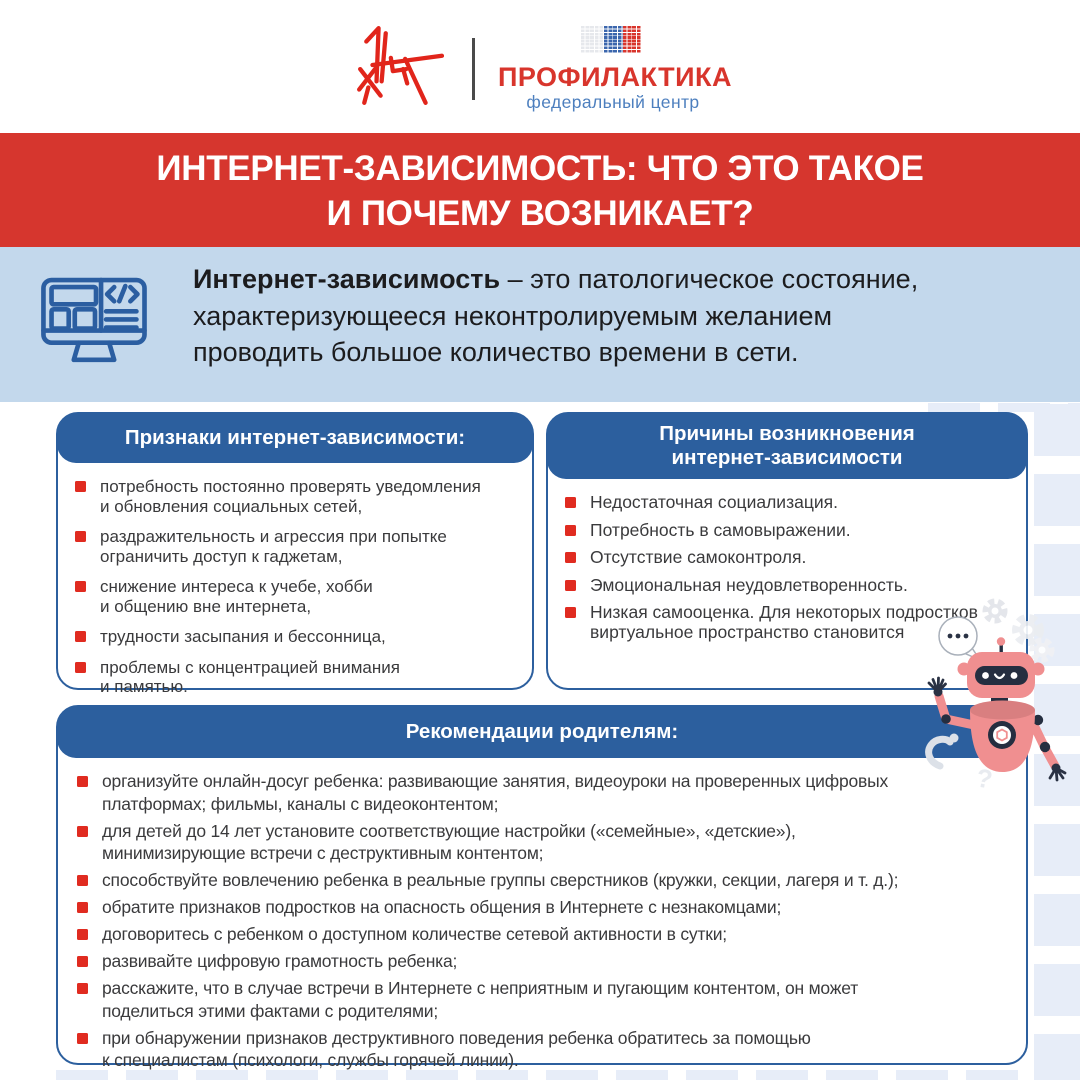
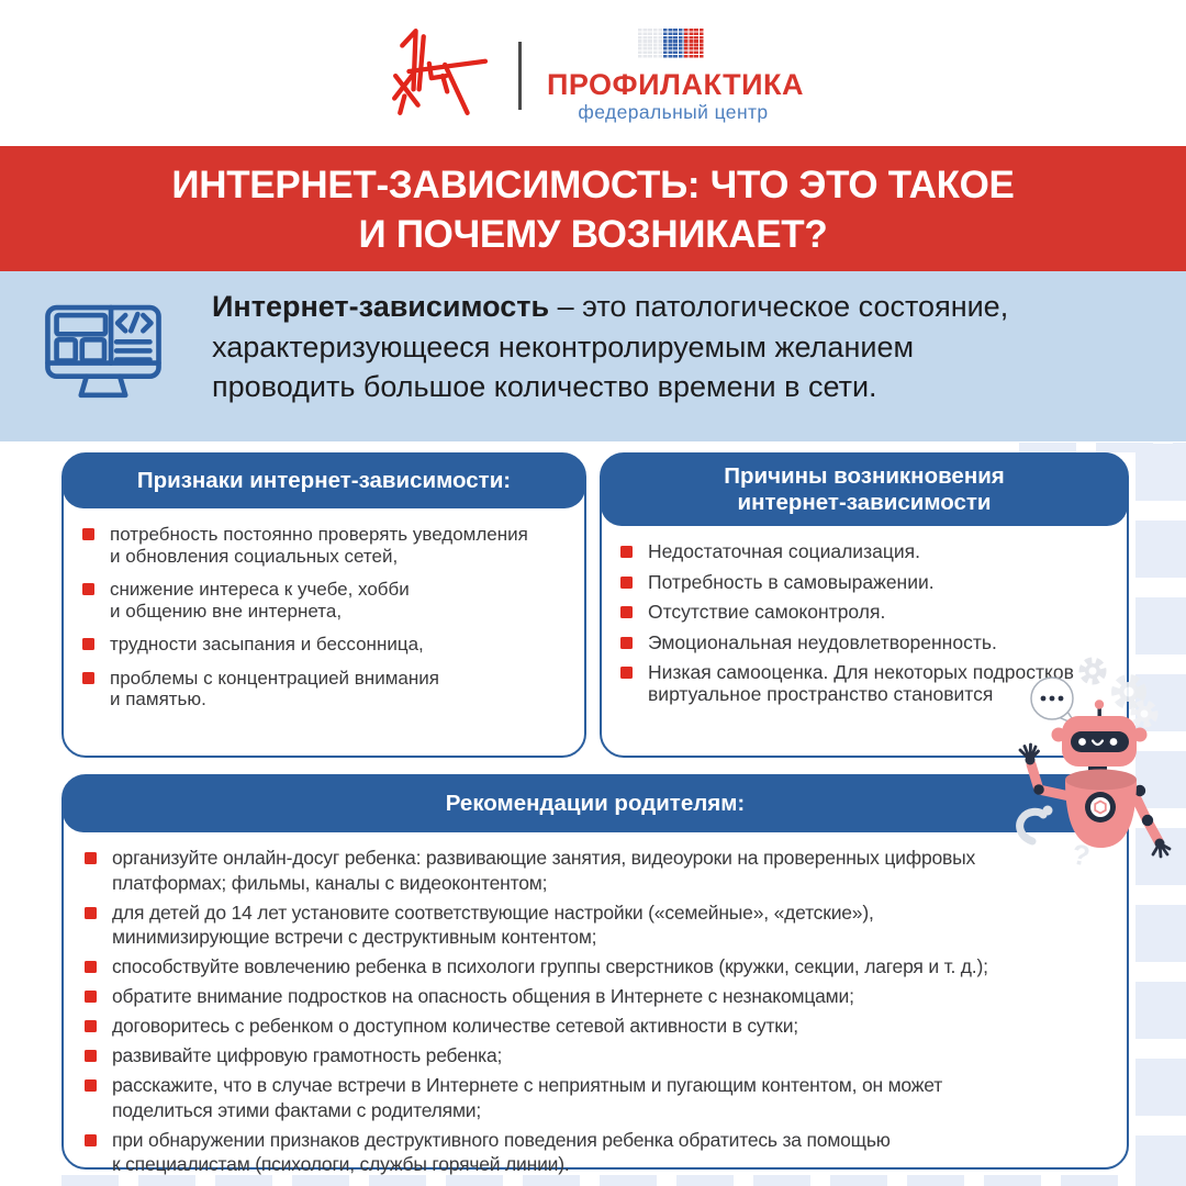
  ПРОФИЛАКТИКА
  федеральный центр
  ИНТЕРНЕТ-ЗАВИСИМОСТЬ: ЧТО ЭТО ТАКОЕ
  И ПОЧЕМУ ВОЗНИКАЕТ?
  Интернет-зависимость – это патологическое состояние,
  характеризующееся неконтролируемым желанием
  проводить большое количество времени в сети.
  Признаки интернет-зависимости:
  потребность постоянно проверять уведомления
  и обновления социальных сетей,
- раздражительность и агрессия при попытке
- ограничить доступ к гаджетам,
  снижение интереса к учебе, хобби
  и общению вне интернета,
  трудности засыпания и бессонница,
  проблемы с концентрацией внимания
  и памятью.
  Причины возникновения
  интернет-зависимости
  Недостаточная социализация.
  Потребность в самовыражении.
  Отсутствие самоконтроля.
  Эмоциональная неудовлетворенность.
  Низкая самооценка. Для некоторых подростков
  виртуальное пространство становится
  Рекомендации родителям:
  организуйте онлайн-досуг ребенка: развивающие занятия, видеоуроки на проверенных цифровых
  платформах; фильмы, каналы с видеоконтентом;
  для детей до 14 лет установите соответствующие настройки («семейные», «детские»),
  минимизирующие встречи с деструктивным контентом;
- способствуйте вовлечению ребенка в реальные группы сверстников (кружки, секции, лагеря и т. д.);
+ способствуйте вовлечению ребенка в психологи группы сверстников (кружки, секции, лагеря и т. д.);
- обратите признаков подростков на опасность общения в Интернете с незнакомцами;
+ обратите внимание подростков на опасность общения в Интернете с незнакомцами;
  договоритесь с ребенком о доступном количестве сетевой активности в сутки;
  развивайте цифровую грамотность ребенка;
  расскажите, что в случае встречи в Интернете с неприятным и пугающим контентом, он может
  поделиться этими фактами с родителями;
  при обнаружении признаков деструктивного поведения ребенка обратитесь за помощью
  к специалистам (психологи, службы горячей линии).
